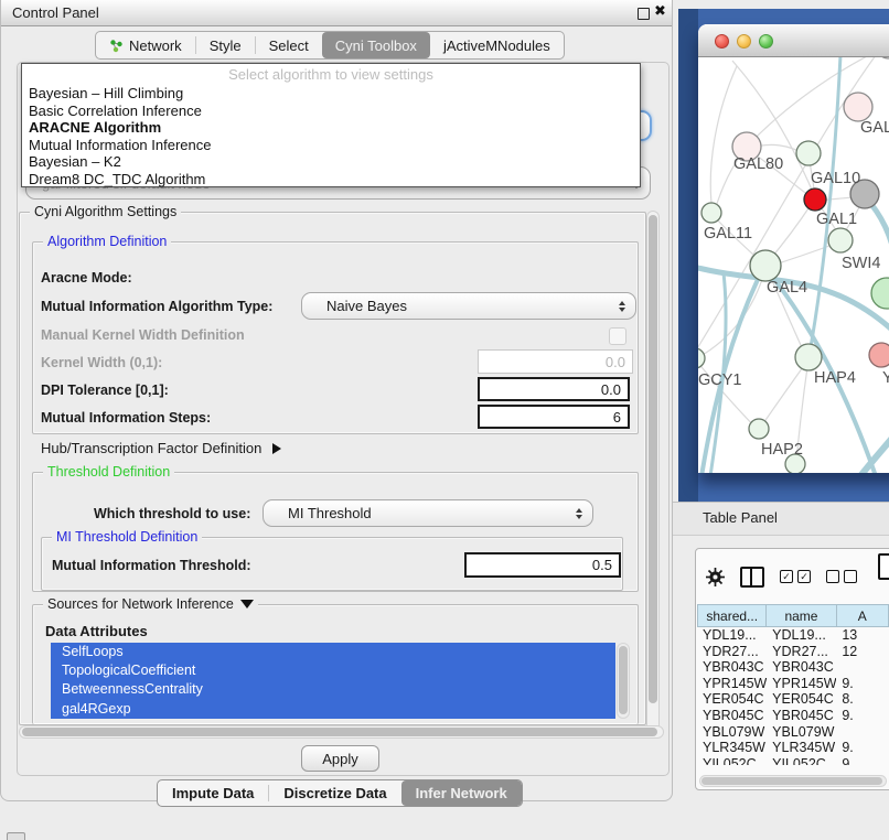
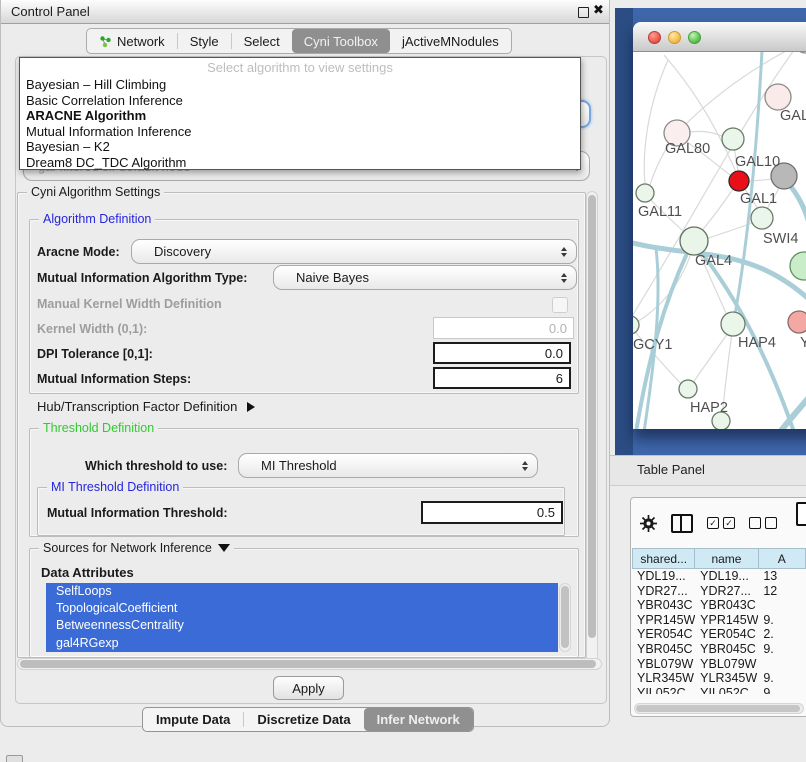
  Control Panel
  ✖
  Network
  Style
  Select
  Cyni Toolbox
  jActiveMNodules
  Select algorithm to view settings
  Bayesian – Hill Climbing
  Basic Correlation Inference
  ARACNE Algorithm
  Mutual Information Inference
  Bayesian – K2
  Dream8 DC_TDC Algorithm
  Cyni Algorithm Settings
  Algorithm Definition
  Aracne Mode:
+ Discovery
  Mutual Information Algorithm Type:
  Naive Bayes
  Manual Kernel Width Definition
  Kernel Width (0,1):
  0.0
  DPI Tolerance [0,1]:
  0.0
  Mutual Information Steps:
  6
  Hub/Transcription Factor Definition
  Threshold Definition
  Which threshold to use:
  MI Threshold
  MI Threshold Definition
  Mutual Information Threshold:
  0.5
  Sources for Network Inference
  Data Attributes
  SelfLoops
  TopologicalCoefficient
  BetweennessCentrality
  gal4RGexp
  Apply
  Impute Data
  Discretize Data
  Infer Network
  GAL
  GAL80
  GAL10
  GAL1
  GAL11
  SWI4
  GAL4
  GCY1
  HAP4
  Y
  HAP2
  Table Panel
  ✓
  ✓
  shared...
  name
  A
  YDL19...
  YDL19...
  13
  YDR27...
  YDR27...
  12
  YBR043C
  YBR043C
  YPR145W
  YPR145W
  9.
  YER054C
  YER054C
- 8.
+ 2.
  YBR045C
  YBR045C
  9.
  YBL079W
  YBL079W
  YLR345W
  YLR345W
  9.
  YIL052C
  YIL052C
  9
